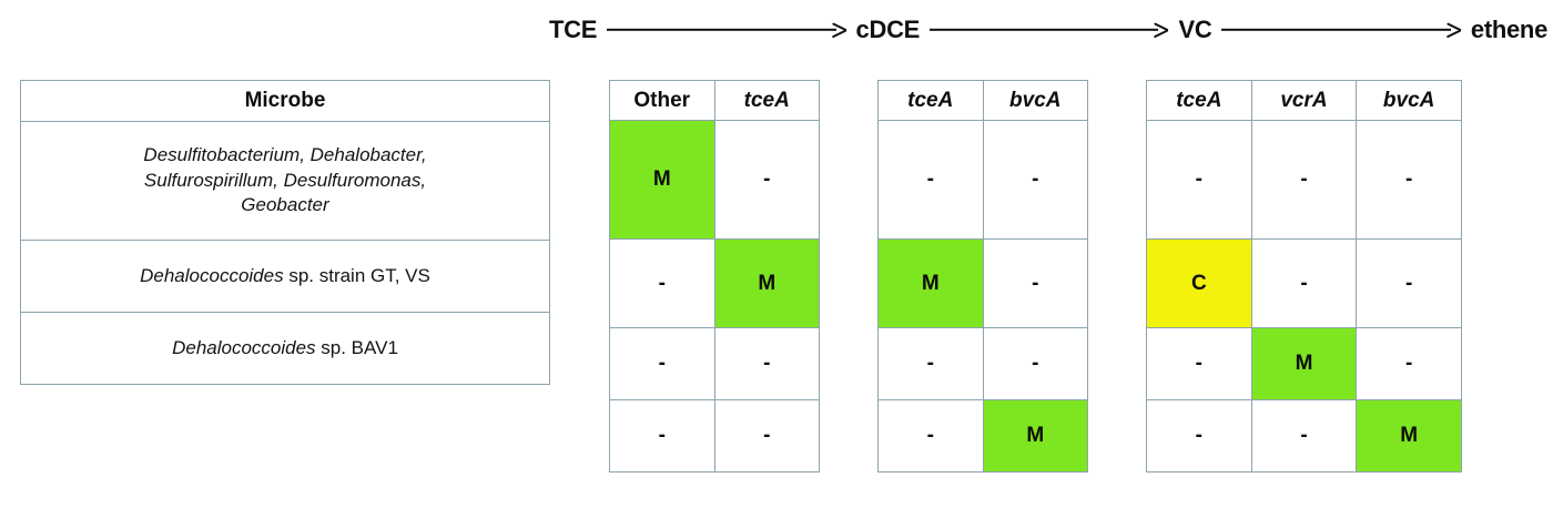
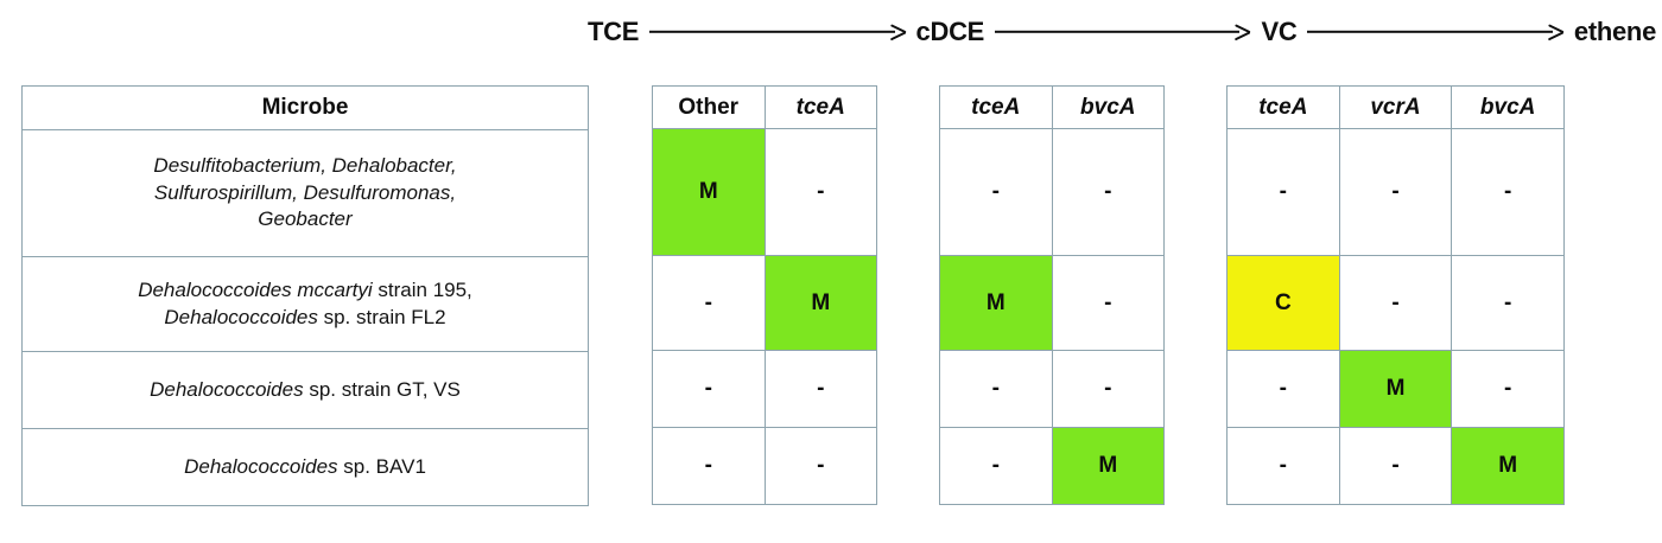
  TCE
  cDCE
  VC
  ethene
  Microbe
  Desulfitobacterium, Dehalobacter,Sulfurospirillum, Desulfuromonas,Geobacter
+ Dehalococcoides mccartyi strain 195,Dehalococcoides sp. strain FL2
  Dehalococcoides sp. strain GT, VS
  Dehalococcoides sp. BAV1
  Other	tceA
  M	-
  -	M
  -	-
  -	-
  tceA	bvcA
  -	-
  M	-
  -	-
  -	M
  tceA	vcrA	bvcA
  -	-	-
  C	-	-
  -	M	-
  -	-	M
